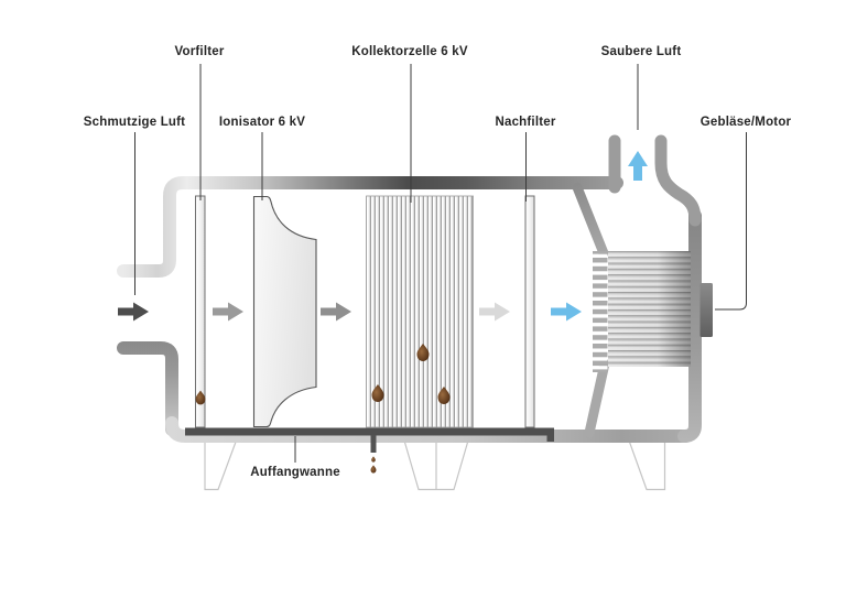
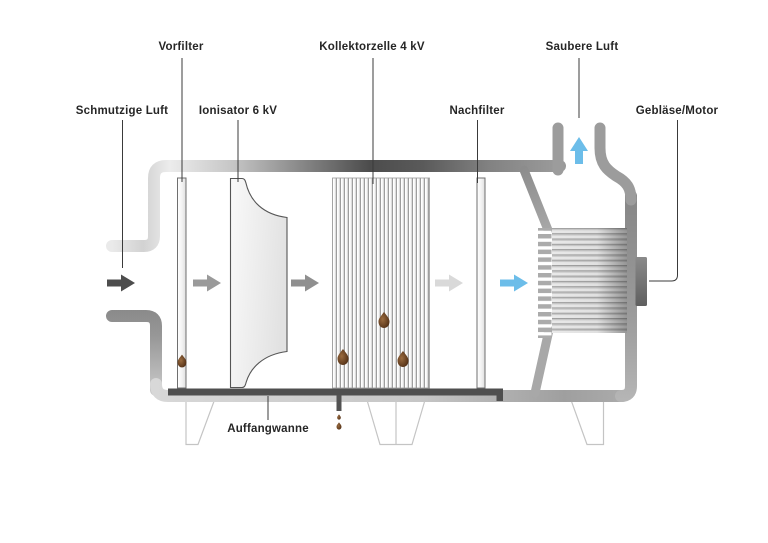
  Schmutzige Luft
  Vorfilter
  Ionisator 6 kV
- Kollektorzelle 6 kV
+ Kollektorzelle 4 kV
  Nachfilter
  Saubere Luft
  Gebläse/Motor
  Auffangwanne
